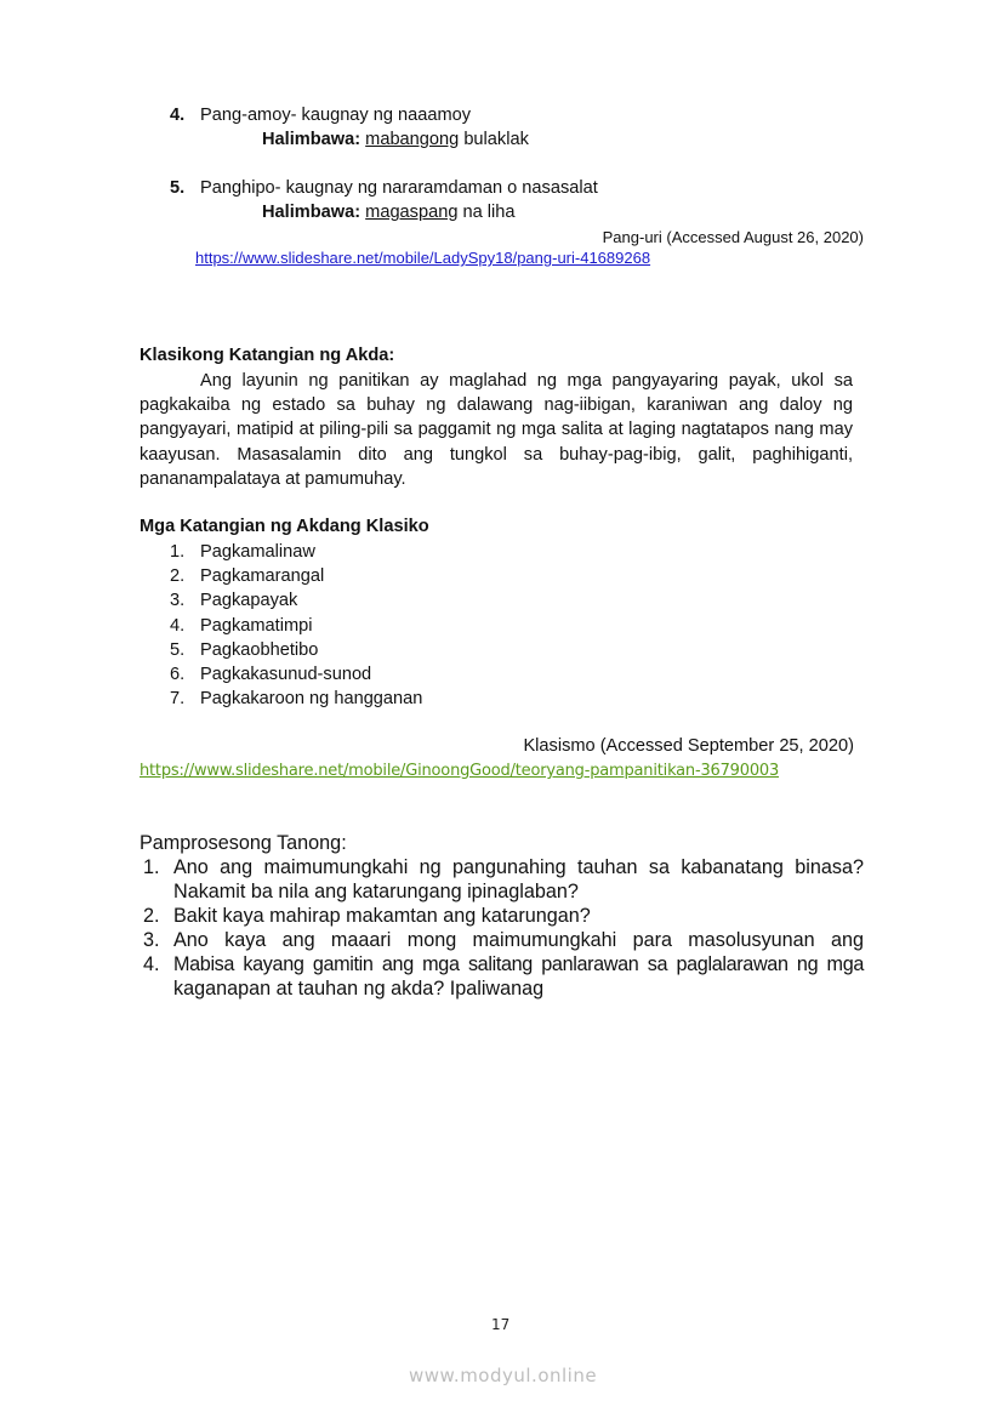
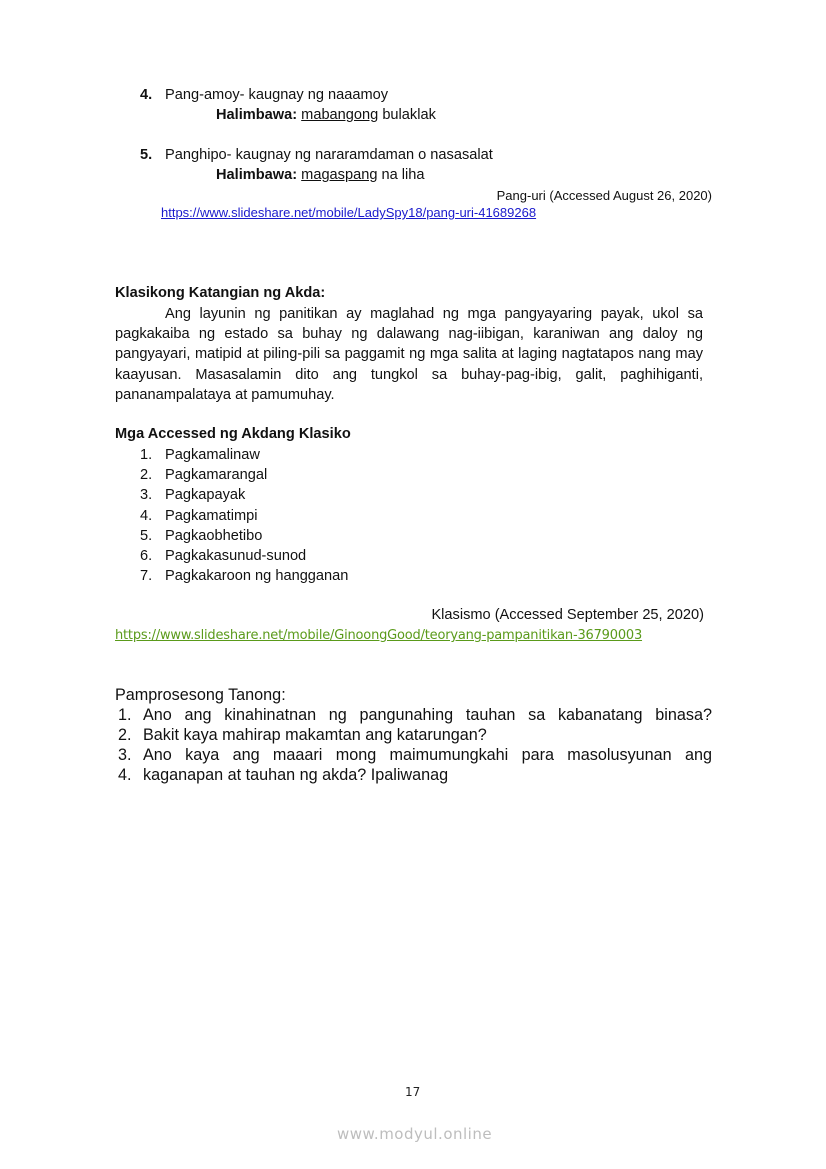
  4.
  Pang-amoy- kaugnay ng naaamoy
  Halimbawa: mabangong bulaklak
  5.
  Panghipo- kaugnay ng nararamdaman o nasasalat
  Halimbawa: magaspang na liha
  Pang-uri (Accessed August 26, 2020)
  https://www.slideshare.net/mobile/LadySpy18/pang-uri-41689268
  Klasikong Katangian ng Akda:
  Ang layunin ng panitikan ay maglahad ng mga pangyayaring payak, ukol sa pagkakaiba ng estado sa buhay ng dalawang nag-iibigan, karaniwan ang daloy ng pangyayari, matipid at piling-pili sa paggamit ng mga salita at laging nagtatapos nang may kaayusan. Masasalamin dito ang tungkol sa buhay-pag-ibig, galit, paghihiganti, pananampalataya at pamumuhay.
- Mga Katangian ng Akdang Klasiko
+ Mga Accessed ng Akdang Klasiko
  1.
  Pagkamalinaw
  2.
  Pagkamarangal
  3.
  Pagkapayak
  4.
  Pagkamatimpi
  5.
  Pagkaobhetibo
  6.
  Pagkakasunud-sunod
  7.
  Pagkakaroon ng hangganan
  Klasismo (Accessed September 25, 2020)
  https://www.slideshare.net/mobile/GinoongGood/teoryang-pampanitikan-36790003
  Pamprosesong Tanong:
  1.
- Ano ang maimumungkahi ng pangunahing tauhan sa kabanatang binasa?
+ Ano ang kinahinatnan ng pangunahing tauhan sa kabanatang binasa?
- Nakamit ba nila ang katarungang ipinaglaban?
  2.
  Bakit kaya mahirap makamtan ang katarungan?
  3.
  Ano kaya ang maaari mong maimumungkahi para masolusyunan ang
  4.
- Mabisa kayang gamitin ang mga salitang panlarawan sa paglalarawan ng mga
  kaganapan at tauhan ng akda? Ipaliwanag
  17
  www.modyul.online
